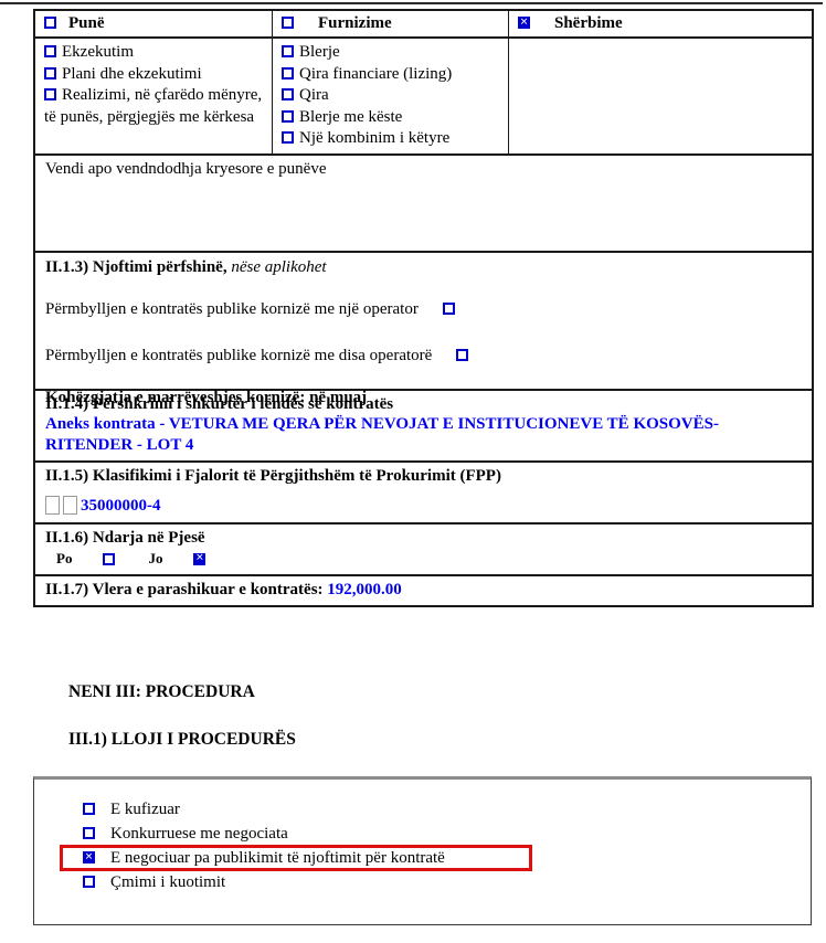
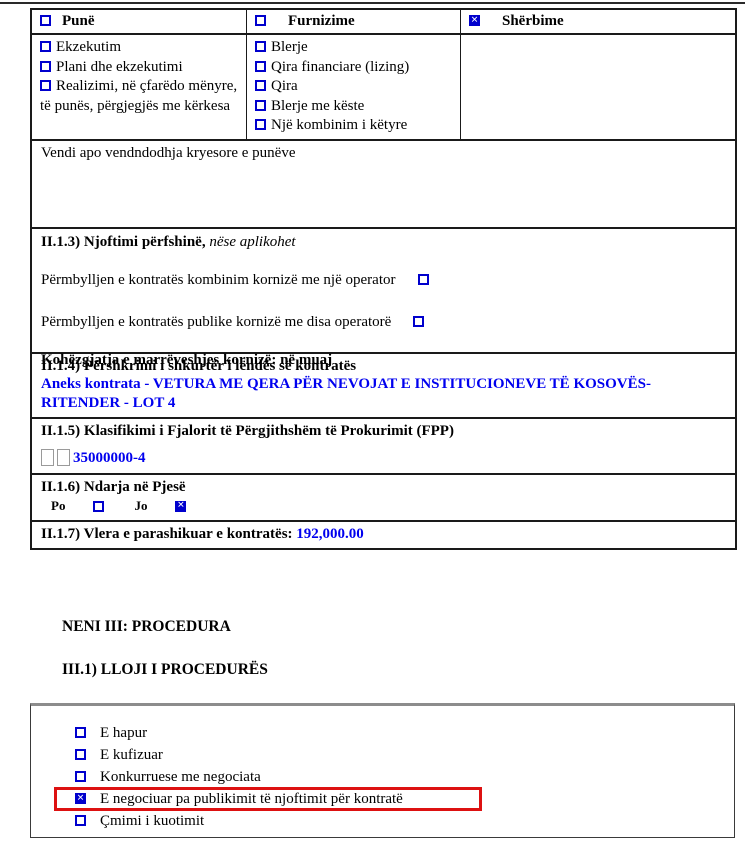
  Punë
  Furnizime
  Shërbime
  Ekzekutim
  Plani dhe ekzekutimi
  Realizimi, në çfarëdo mënyre, të punës, përgjegjës me kërkesa
  Blerje
  Qira financiare (lizing)
  Qira
  Blerje me këste
  Një kombinim i këtyre
  Vendi apo vendndodhja kryesore e punëve
  II.1.3) Njoftimi përfshinë, nëse aplikohet
- Përmbylljen e kontratës publike kornizë me një operator
+ Përmbylljen e kontratës kombinim kornizë me një operator
  Përmbylljen e kontratës publike kornizë me disa operatorë
  Kohëzgjatja e marrëveshjes kornizë: në muaj
  II.1.4) Përshkrimi i shkurtër i lëndës së kontratës
  Aneks kontrata - VETURA ME QERA PËR NEVOJAT E INSTITUCIONEVE TË KOSOVËS-RITENDER - LOT 4
  II.1.5) Klasifikimi i Fjalorit të Përgjithshëm të Prokurimit (FPP)
  35000000-4
  II.1.6) Ndarja në Pjesë
  Po Jo
  II.1.7) Vlera e parashikuar e kontratës: 192,000.00
  NENI III: PROCEDURA
  III.1) LLOJI I PROCEDURËS
+ E hapur
  E kufizuar
  Konkurruese me negociata
  E negociuar pa publikimit të njoftimit për kontratë
  Çmimi i kuotimit
